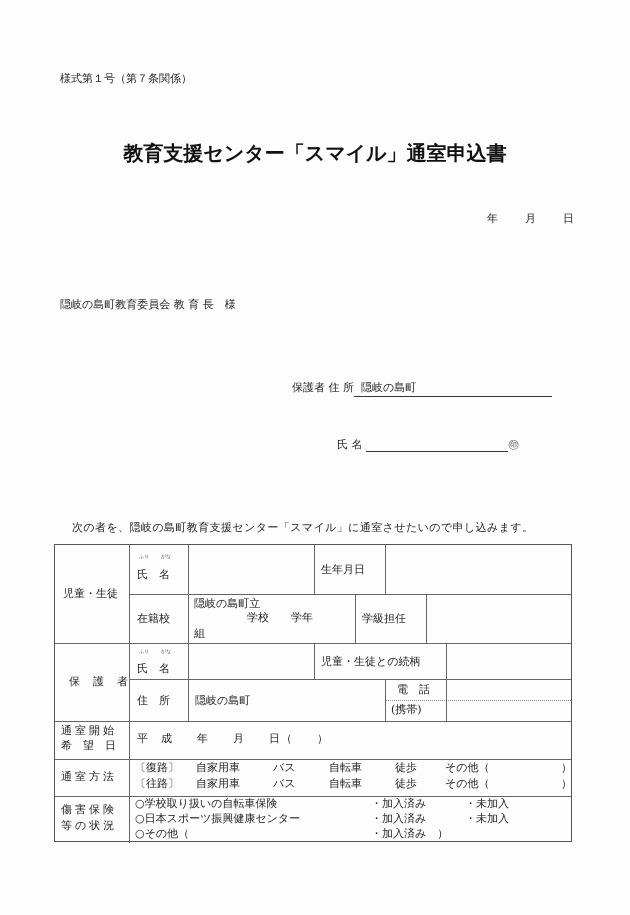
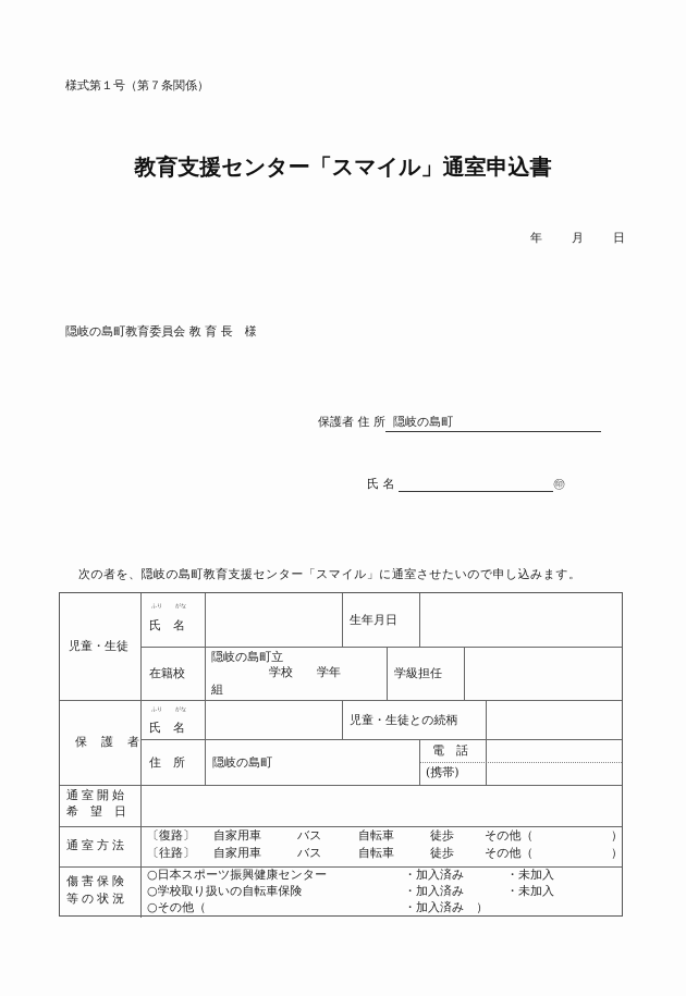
  様式第１号（第７条関係）
  教育支援センター「スマイル」通室申込書
  年 月 日
  隠岐の島町教育委員会 教 育 長 様
  保護者 住 所 隠岐の島町
  氏 名 ㊞
  次の者を、隠岐の島町教育支援センター「スマイル」に通室させたいので申し込みます。
  児童・生徒
  氏 名
  生年月日
  在籍校
  隠岐の島町立
  学校 学年
  組
  学級担任
  保 護 者
  氏 名
  児童・生徒との続柄
  住 所
  隠岐の島町
  電 話
  (携帯)
  通室開始
  希 望 日
- 平 成 年 月 日（ ）
  通室方法
  〔復路〕
  自家用車
  バス
  自転車
  徒歩
  その他（
  ）
  〔往路〕
  自家用車
  バス
  自転車
  徒歩
  その他（
  ）
  傷害保険
  等の状況
- ○学校取り扱いの自転車保険
+ ○日本スポーツ振興健康センター
  ・加入済み
  ・未加入
- ○日本スポーツ振興健康センター
+ ○学校取り扱いの自転車保険
  ・加入済み
  ・未加入
  ○その他（
  ・加入済み ）
